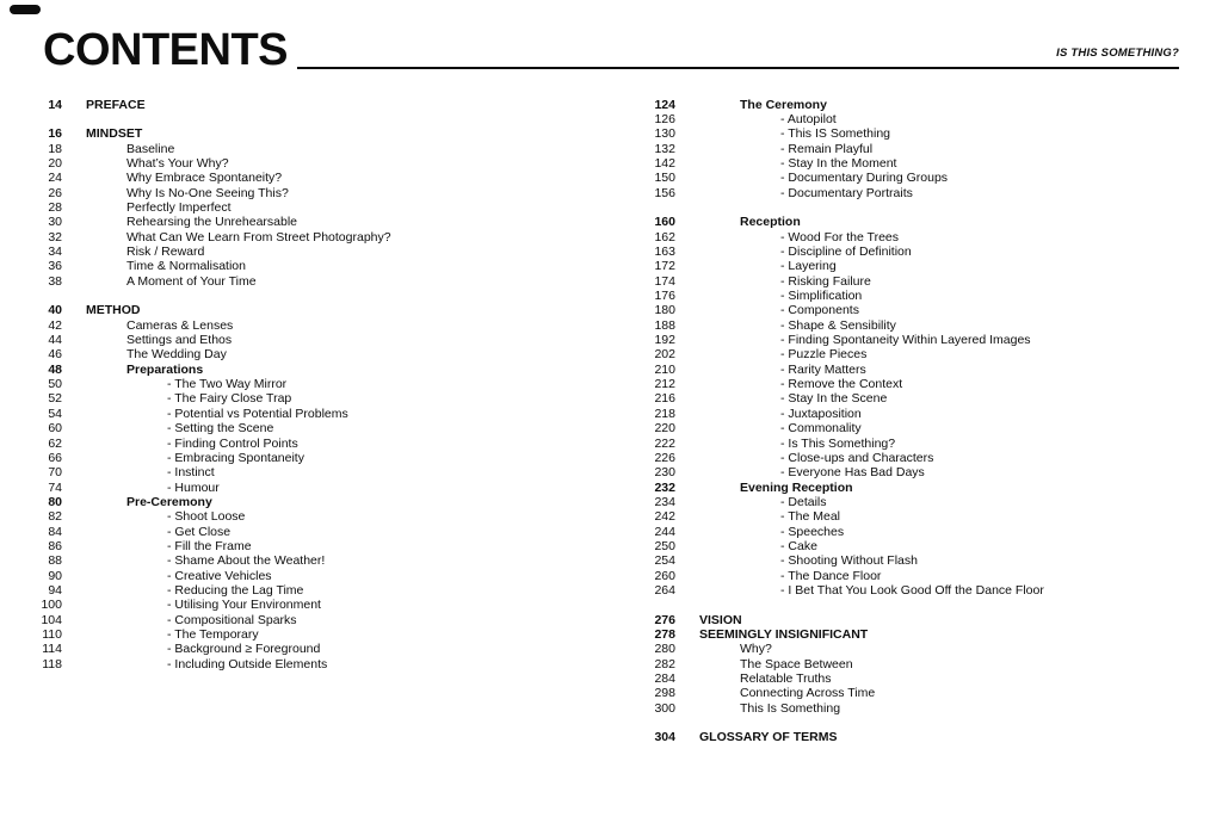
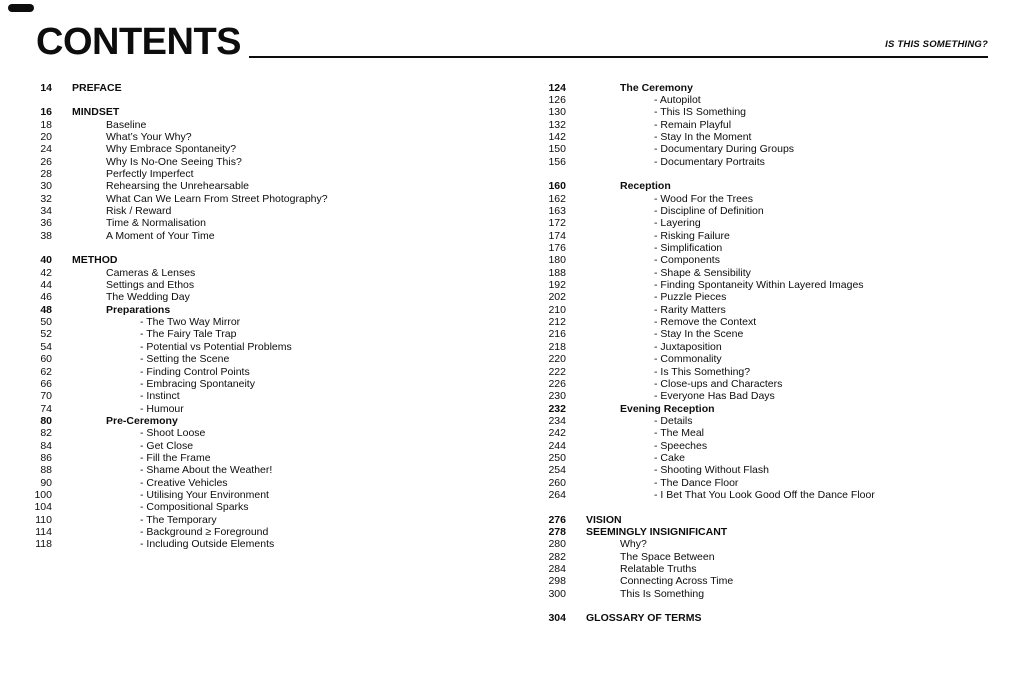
  CONTENTS
  IS THIS SOMETHING?
  14
  PREFACE
  16
  MINDSET
  18
  Baseline
  20
  What’s Your Why?
  24
  Why Embrace Spontaneity?
  26
  Why Is No-One Seeing This?
  28
  Perfectly Imperfect
  30
  Rehearsing the Unrehearsable
  32
  What Can We Learn From Street Photography?
  34
  Risk / Reward
  36
  Time & Normalisation
  38
  A Moment of Your Time
  40
  METHOD
  42
  Cameras & Lenses
  44
  Settings and Ethos
  46
  The Wedding Day
  48
  Preparations
  50
  - The Two Way Mirror
  52
- - The Fairy Close Trap
+ - The Fairy Tale Trap
  54
  - Potential vs Potential Problems
  60
  - Setting the Scene
  62
  - Finding Control Points
  66
  - Embracing Spontaneity
  70
  - Instinct
  74
  - Humour
  80
  Pre-Ceremony
  82
  - Shoot Loose
  84
  - Get Close
  86
  - Fill the Frame
  88
  - Shame About the Weather!
  90
  - Creative Vehicles
- 94
- - Reducing the Lag Time
  100
  - Utilising Your Environment
  104
  - Compositional Sparks
  110
  - The Temporary
  114
  - Background ≥ Foreground
  118
  - Including Outside Elements
  124
  The Ceremony
  126
  - Autopilot
  130
  - This IS Something
  132
  - Remain Playful
  142
  - Stay In the Moment
  150
  - Documentary During Groups
  156
  - Documentary Portraits
  160
  Reception
  162
  - Wood For the Trees
  163
  - Discipline of Definition
  172
  - Layering
  174
  - Risking Failure
  176
  - Simplification
  180
  - Components
  188
  - Shape & Sensibility
  192
  - Finding Spontaneity Within Layered Images
  202
  - Puzzle Pieces
  210
  - Rarity Matters
  212
  - Remove the Context
  216
  - Stay In the Scene
  218
  - Juxtaposition
  220
  - Commonality
  222
  - Is This Something?
  226
  - Close-ups and Characters
  230
  - Everyone Has Bad Days
  232
  Evening Reception
  234
  - Details
  242
  - The Meal
  244
  - Speeches
  250
  - Cake
  254
  - Shooting Without Flash
  260
  - The Dance Floor
  264
  - I Bet That You Look Good Off the Dance Floor
  276
  VISION
  278
  SEEMINGLY INSIGNIFICANT
  280
  Why?
  282
  The Space Between
  284
  Relatable Truths
  298
  Connecting Across Time
  300
  This Is Something
  304
  GLOSSARY OF TERMS
